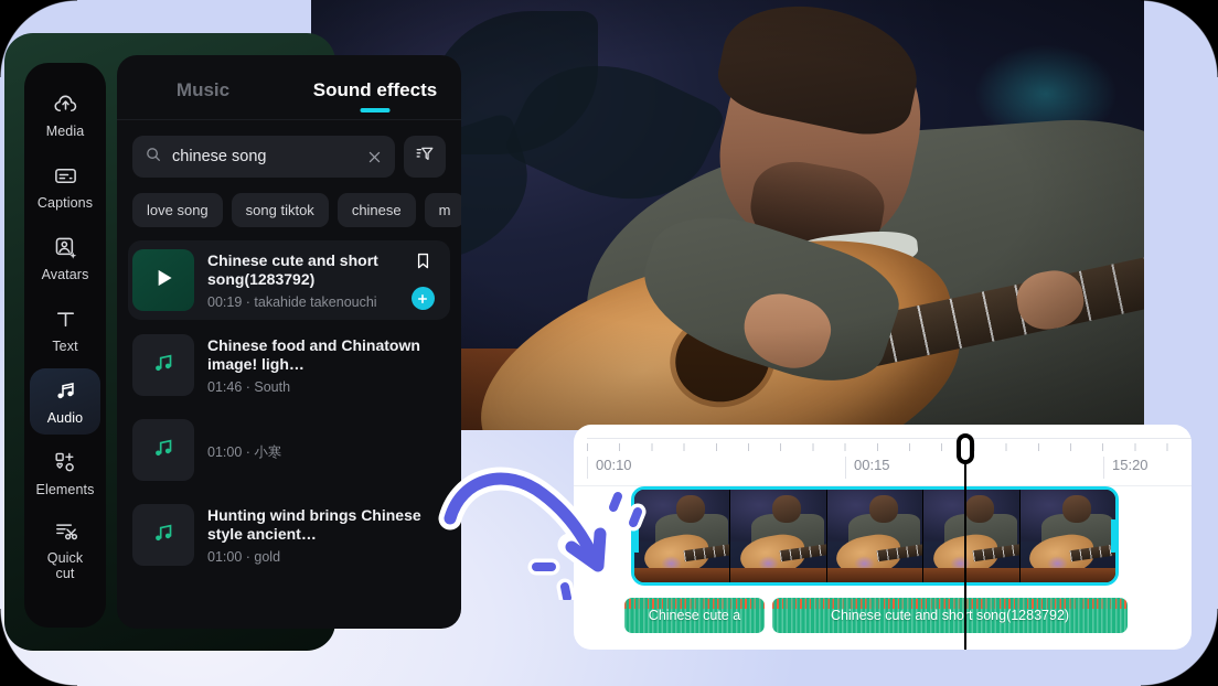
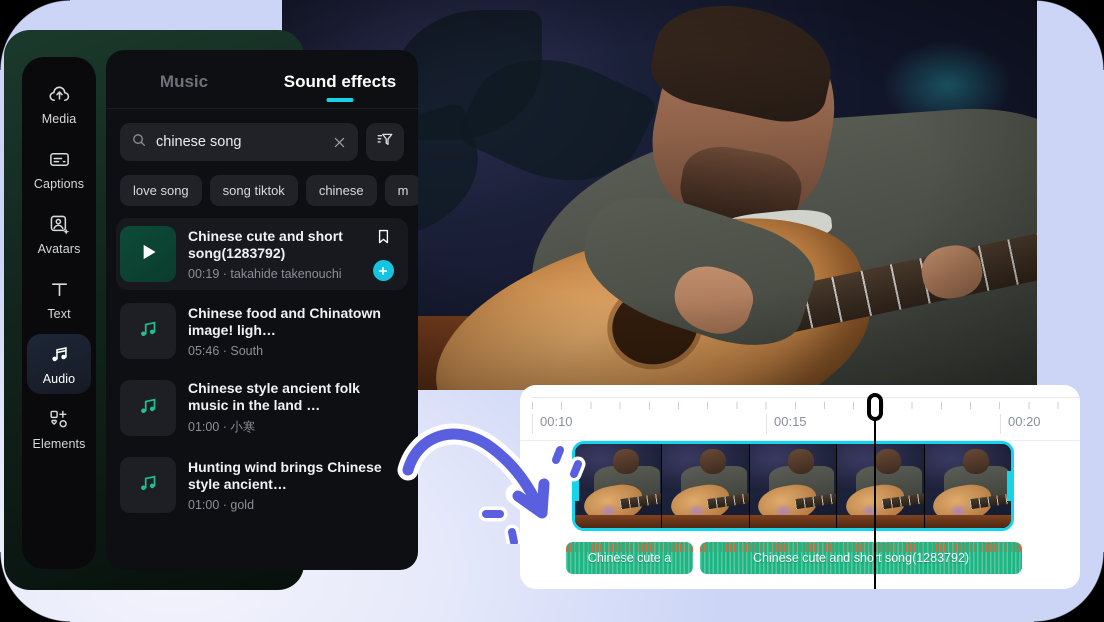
  Media
  Captions
  Avatars
  Text
  Audio
  Elements
- Quick
- cut
  Music
  Sound effects
  chinese song
  love song
  song tiktok
  chinese
  m
  Chinese cute and short song(1283792)
  00:19 · takahide takenouchi
  Chinese food and Chinatown image! ligh…
- 01:46 · South
+ 05:46 · South
+ Chinese style ancient folk music in the land …
  01:00 · 小寒
  Hunting wind brings Chinese style ancient…
  01:00 · gold
  00:10
  00:15
- 15:20
+ 00:20
  Chinese cute a
  Chinese cute and shot song(1283792)
